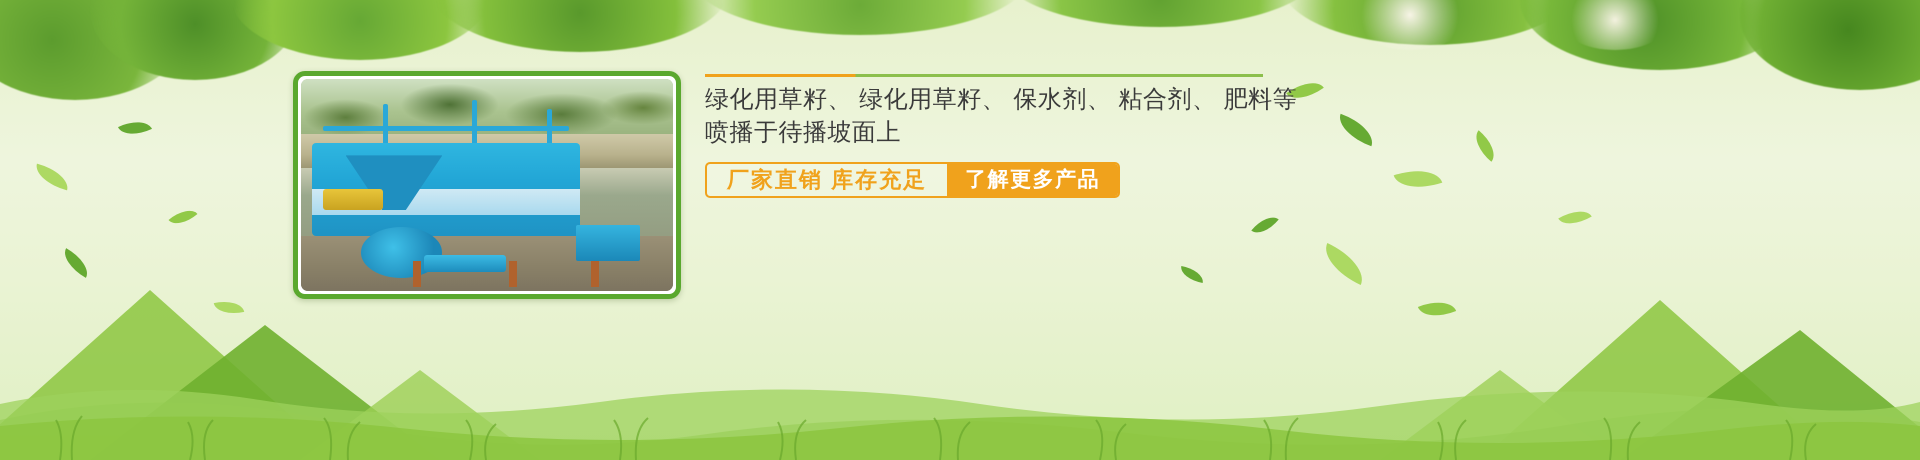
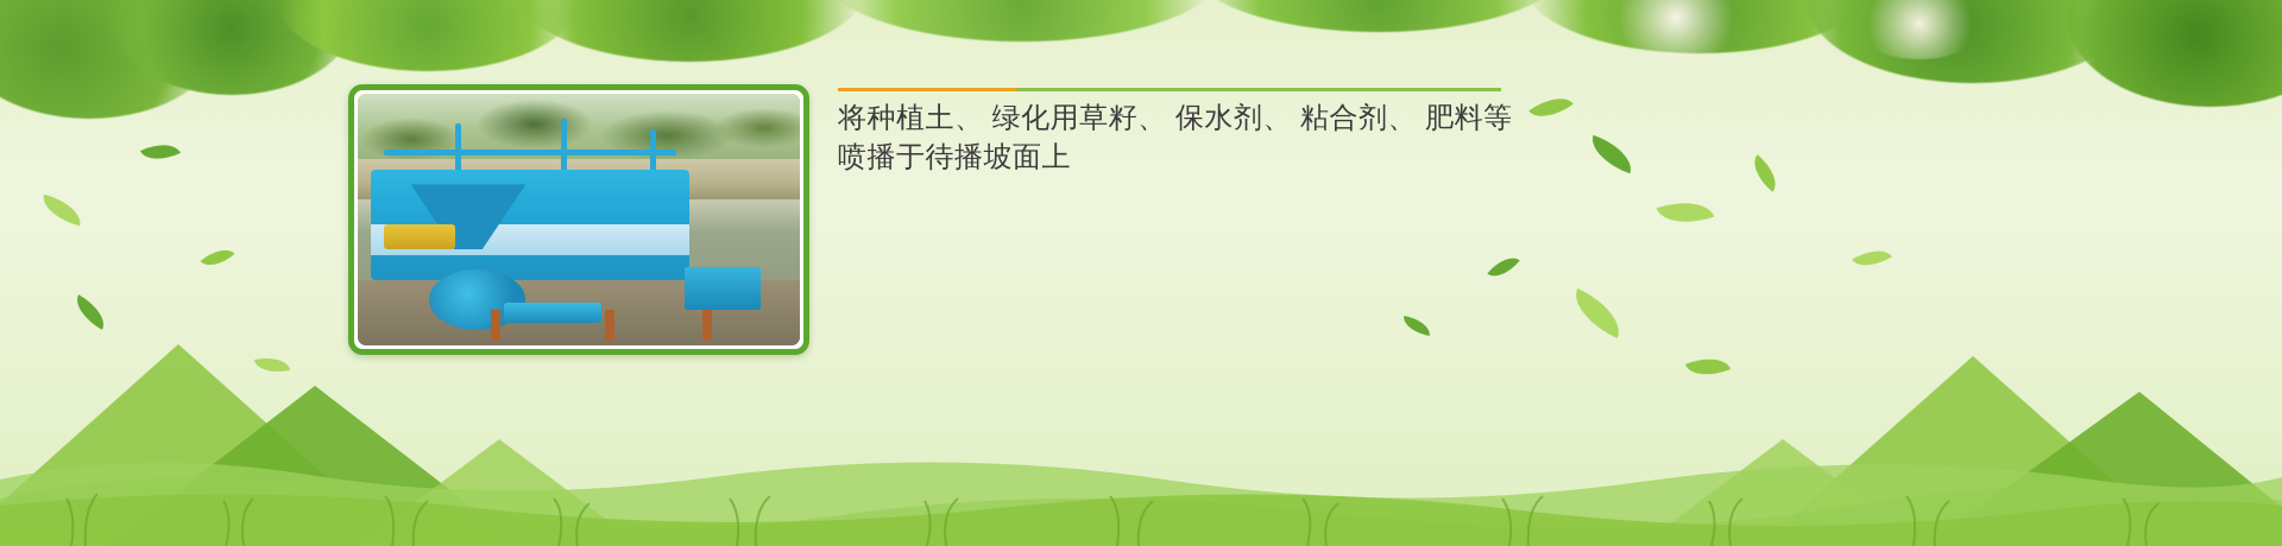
- 绿化用草籽、 绿化用草籽、 保水剂、 粘合剂、 肥料等
+ 将种植土、 绿化用草籽、 保水剂、 粘合剂、 肥料等
  喷播于待播坡面上
- 厂家直销 库存充足
- 了解更多产品
